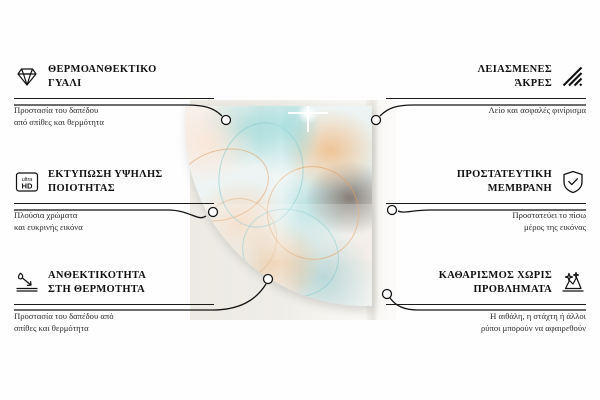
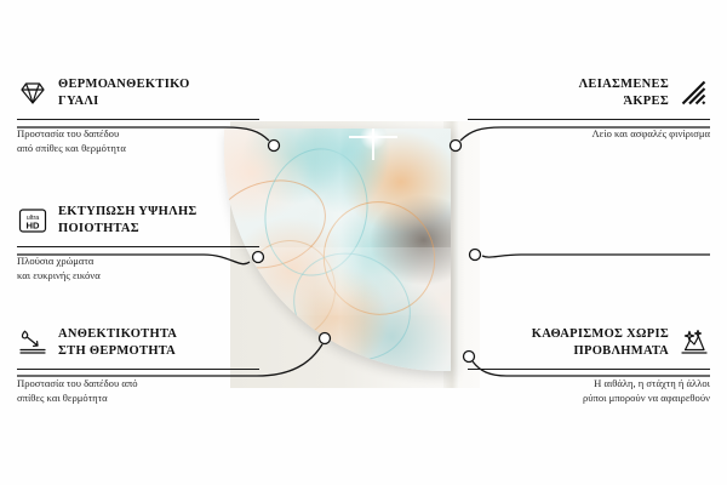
  ΘΕΡΜΟΑΝΘΕΚΤΙΚΟ
  ΓΥΑΛΙ
  Προστασία του δαπέδου
  από σπίθες και θερμότητα
  HD
  ΕΚΤΥΠΩΣΗ ΥΨΗΛΗΣ
  ΠΟΙΟΤΗΤΑΣ
  Πλούσια χρώματα
  και ευκρινής εικόνα
  ΑΝΘΕΚΤΙΚΟΤΗΤΑ
  ΣΤΗ ΘΕΡΜΟΤΗΤΑ
  Προστασία του δαπέδου από
  σπίθες και θερμότητα
  ΛΕΙΑΣΜΕΝΕΣ
  ΆΚΡΕΣ
  Λείο και ασφαλές φινίρισμα
- ΠΡΟΣΤΑΤΕΥΤΙΚΗ
- ΜΕΜΒΡΑΝΗ
- Προστατεύει το πίσω
- μέρος της εικόνας
  ΚΑΘΑΡΙΣΜΟΣ ΧΩΡΙΣ
  ΠΡΟΒΛΗΜΑΤΑ
  Η αιθάλη, η στάχτη ή άλλοι
  ρύποι μπορούν να αφαιρεθούν
